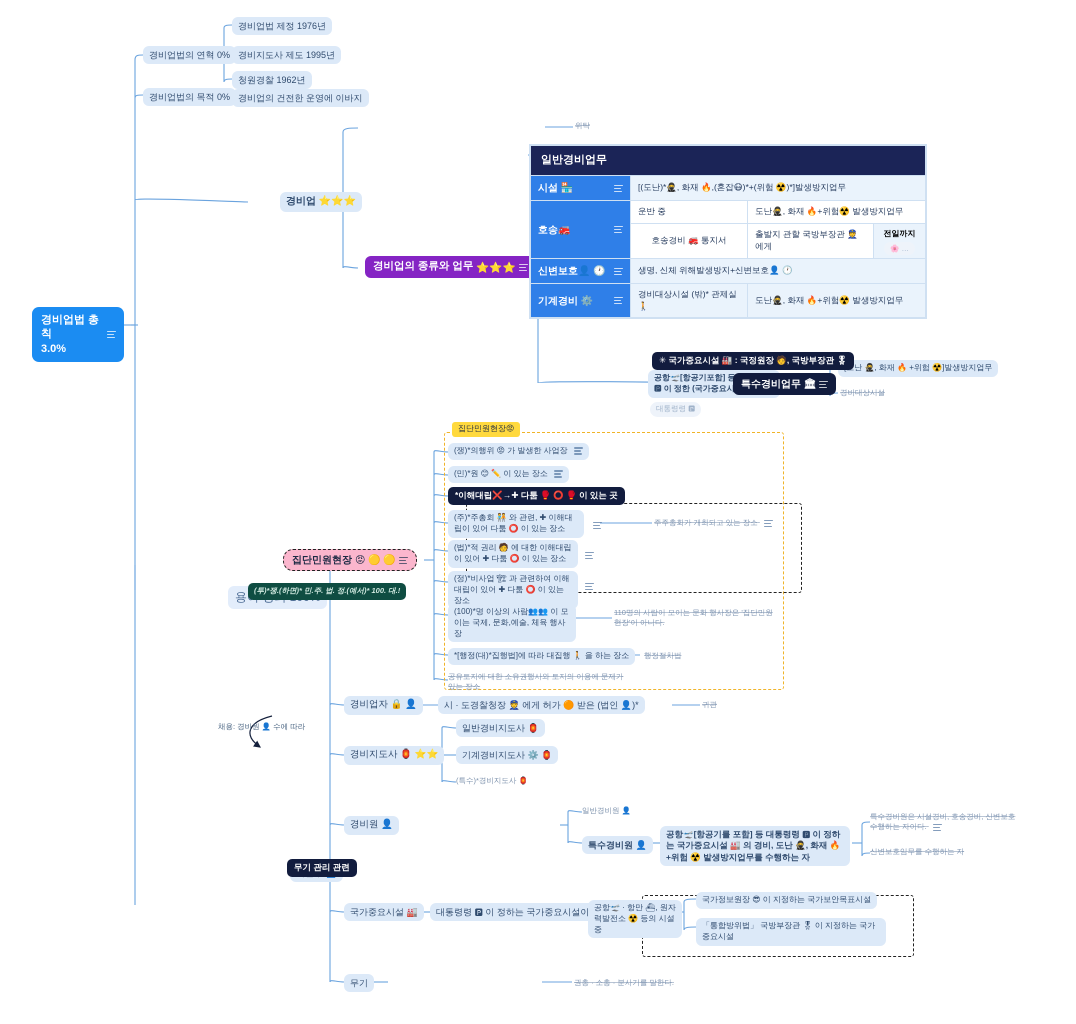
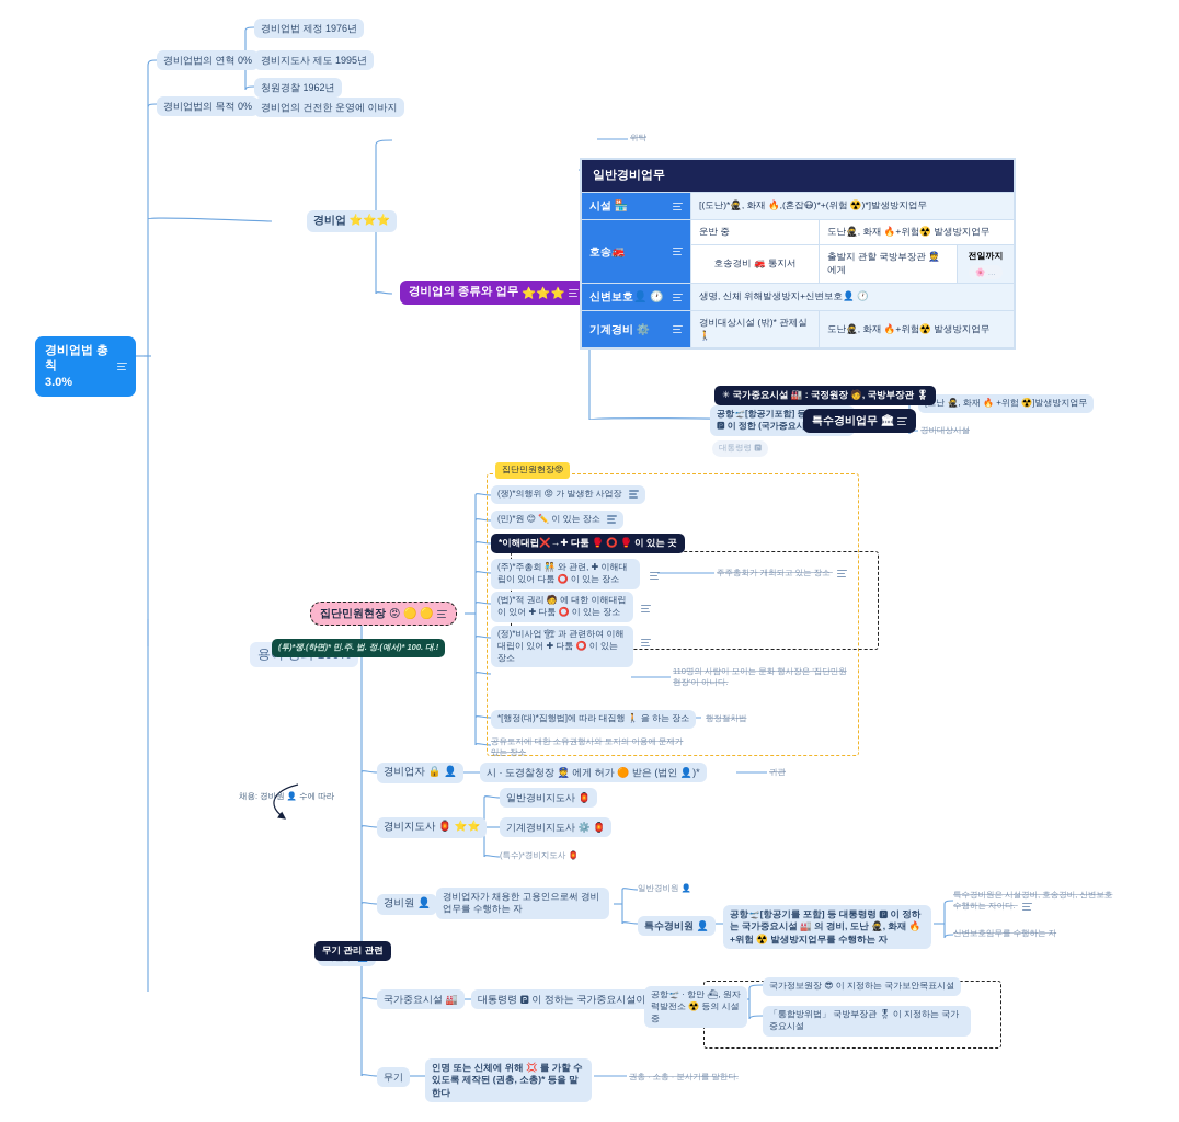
  경비업법 총칙
  3.0%
  경비업법의 연혁 0%
  경비업법의 목적 0%
  경비업 ⭐⭐⭐
  경비업법 제정 1976년
  경비지도사 제도 1995년
  청원경찰 1962년
  경비업의 건전한 운영에 이바지
  위탁
  경비업의 종류와 업무
  ⭐⭐⭐
  일반경비업무
  시설 🏪	[(도난)*🥷, 화재 🔥,(혼잡😷)*+(위험 ☢️)*]발생방지업무
  호송🚒	운반 중	도난🥷, 화재 🔥+위험☢️ 발생방지업무
  호송경비 🚒 통지서	출발지 관할 국방부장관 👮 에게	전일까지 🌸 …
  신변보호👤 🕐	생명, 신체 위해발생방지+신변보호👤 🕐
  기계경비 ⚙️	경비대상시설 (밖)* 관제실 🚶	도난🥷, 화재 🔥+위험☢️ 발생방지업무
  ✳ 국가중요시설 🏭 : 국정원장 🧑, 국방부장관 🎖
  특수경비업무 🏛
  공항🛫[항공기포함] 등 🅿 이 정한 (국가중요시
  대통령령 🅿
  난 🥷, 화재 🔥 +위험 ☢️]발생방지업무
  경비대상시설
  집단민원현장😡
  집단민원현장
  😡 🟡 🟡
  (투)*쟁.(하면)* 민.주. 법. 정.(예서)* 100. 대.!
  (쟁)*의행위 😡 가 발생한 사업장
  (민)*원 😊 ✏️ 이 있는 장소
  *이해대립❌→✚ 다툼 🥊 ⭕ 🥊 이 있는 곳
  (주)*주총회 🧑‍🤝‍🧑 와 관련, ✚ 이해대립이 있어 다툼 ⭕ 이 있는 장소
  주주총회가 개최되고 있는 장소
  (법)*적 권리 🧑 에 대한 이해대립이 있어 ✚ 다툼 ⭕ 이 있는 장소
  (정)*비사업 🏗 과 관련하여 이해대립이 있어 ✚ 다툼 ⭕ 이 있는 장소
- (100)*명 이상의 사람👥👥 이 모이는 국제, 문화,예술, 체육 행사장
  110명의 사람이 모이는 문화 행사장은 '집단민원현장'이 아니다.
  *[행정(대)*집행법]에 따라 대집행 🚶 을 하는 장소
  행정절차법
  공유토지에 대한 소유권행사와 토지의 이용에 문제가 있는 장소
  경비업자 🔒 👤
  시 · 도경찰청장 👮 에게 허가 🟠 받은 (법인 👤)*
  귀관
  채용: 경비원 👤 수에 따라
  경비지도사 🏮 ⭐⭐
  일반경비지도사 🏮
  기계경비지도사 ⚙️ 🏮
  (특수)*경비지도사 🏮
  경비원 👤
+ 경비업자가 채용한 고용인으로써 경비 업무를 수행하는 자
  일반경비원 👤
  특수경비원 👤
  공항🛫[항공기를 포함] 등 대통령령 🅿 이 정하는 국가중요시설 🏭 의 경비, 도난 🥷, 화재 🔥 +위험 ☢️ 발생방지업무를 수행하는 자
  특수경비원은 시설경비, 호송경비, 신변보호 수행하는 자이다.
  신변보호임무를 수행하는 자
  무기 관리 관련
  국가중요시설 🏭
  대통령령 🅿 이 정하는 국가중요시설이
  공항🛫 · 항만 ⛴, 원자력발전소 ☢️ 등의 시설 중
  국가정보원장 😎 이 지정하는 국가보안목표시설
  「통합방위법」 국방부장관 🎖 이 지정하는 국가중요시설
  무기
+ 인명 또는 신체에 위해 💢 를 가할 수 있도록 제작된 (권총, 소총)* 등을 말한다
  권총 · 소총 · 분사기를 말한다.
